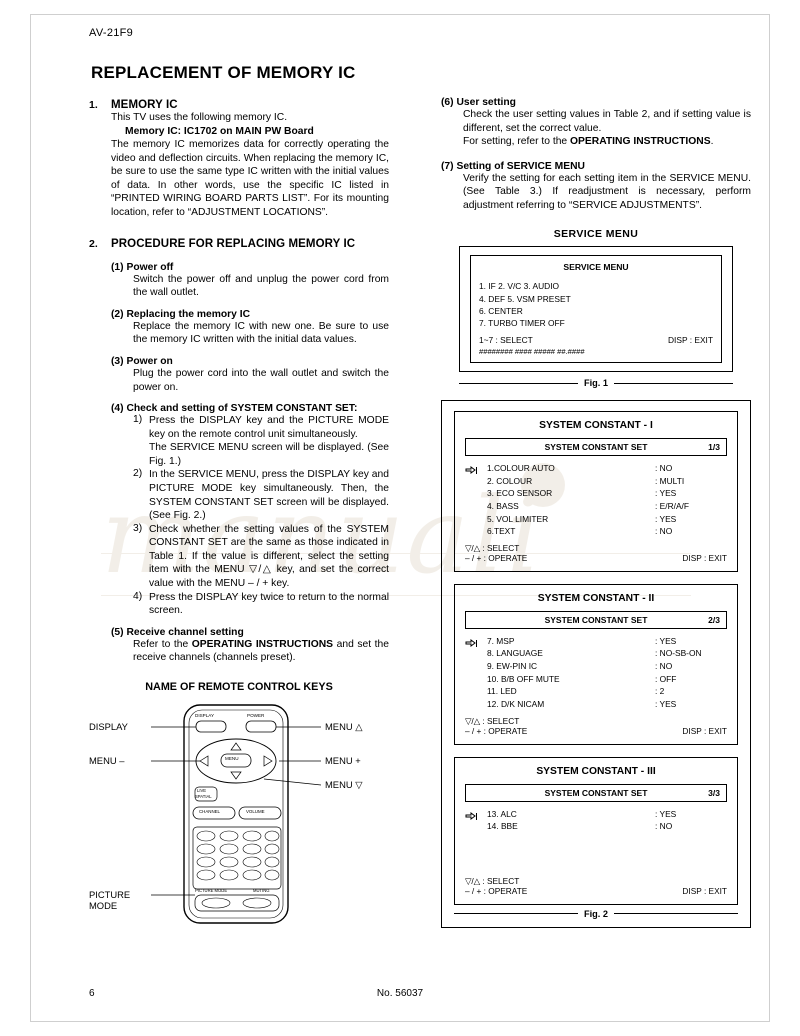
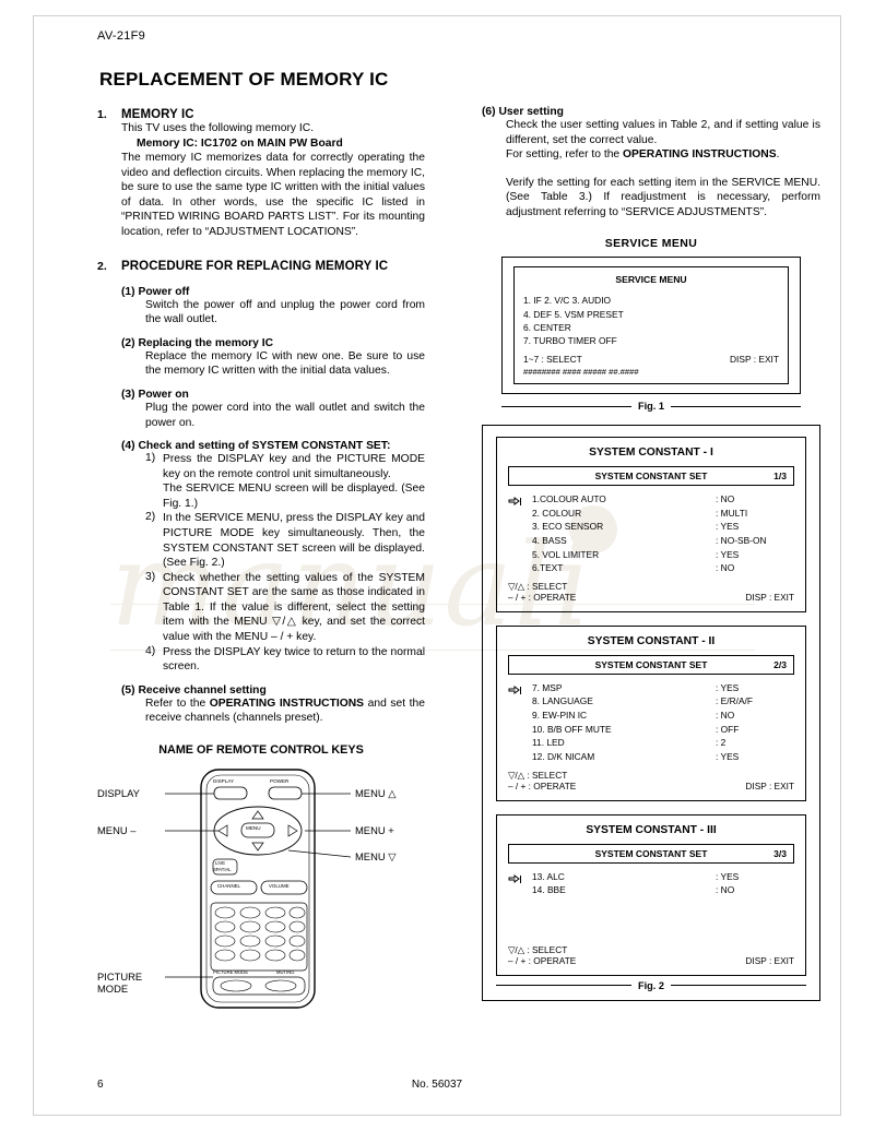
  AV-21F9
  REPLACEMENT OF MEMORY IC
  manuali
  1.
  MEMORY IC
  This TV uses the following memory IC.
  Memory IC: IC1702 on MAIN PW Board
  The memory IC memorizes data for correctly operating the video and deflection circuits. When replacing the memory IC, be sure to use the same type IC written with the initial values of data. In other words, use the specific IC listed in “PRINTED WIRING BOARD PARTS LIST”. For its mounting location, refer to “ADJUSTMENT LOCATIONS”.
  2.
  PROCEDURE FOR REPLACING MEMORY IC
  (1) Power off
  Switch the power off and unplug the power cord from the wall outlet.
  (2) Replacing the memory IC
  Replace the memory IC with new one. Be sure to use the memory IC written with the initial data values.
  (3) Power on
  Plug the power cord into the wall outlet and switch the power on.
  (4) Check and setting of SYSTEM CONSTANT SET:
  1)
  Press the DISPLAY key and the PICTURE MODE key on the remote control unit simultaneously.
  The SERVICE MENU screen will be displayed. (See Fig. 1.)
  2)
  In the SERVICE MENU, press the DISPLAY key and PICTURE MODE key simultaneously. Then, the SYSTEM CONSTANT SET screen will be displayed. (See Fig. 2.)
  3)
  Check whether the setting values of the SYSTEM CONSTANT SET are the same as those indicated in Table 1. If the value is different, select the setting item with the MENU ▽/△ key, and set the correct value with the MENU – / + key.
  4)
  Press the DISPLAY key twice to return to the normal screen.
  (5) Receive channel setting
  Refer to the OPERATING INSTRUCTIONS and set the receive channels (channels preset).
  NAME OF REMOTE CONTROL KEYS
  DISPLAY
  MENU –
  PICTURE
  MODE
  MENU △
  MENU +
  MENU ▽
  (6) User setting
  Check the user setting values in Table 2, and if setting value is different, set the correct value.
  For setting, refer to the OPERATING INSTRUCTIONS.
- (7) Setting of SERVICE MENU
  Verify the setting for each setting item in the SERVICE MENU. (See Table 3.) If readjustment is necessary, perform adjustment referring to “SERVICE ADJUSTMENTS”.
  SERVICE MENU
  SERVICE MENU
  1. IF 2. V/C 3. AUDIO
  4. DEF 5. VSM PRESET
  6. CENTER
  7. TURBO TIMER OFF
  1~7 : SELECT
  DISP : EXIT
  ######## #### ##### ##.####
  Fig. 1
  SYSTEM CONSTANT - I
  SYSTEM CONSTANT SET
  1/3
  1.COLOUR AUTO
  : NO
  2. COLOUR
  : MULTI
  3. ECO SENSOR
  : YES
  4. BASS
- : E/R/A/F
+ : NO-SB-ON
  5. VOL LIMITER
  : YES
  6.TEXT
  : NO
  ▽/△ : SELECT
  – / + : OPERATE
  DISP : EXIT
  SYSTEM CONSTANT - II
  SYSTEM CONSTANT SET
  2/3
  7. MSP
  : YES
  8. LANGUAGE
- : NO-SB-ON
+ : E/R/A/F
  9. EW-PIN IC
  : NO
  10. B/B OFF MUTE
  : OFF
  11. LED
  : 2
  12. D/K NICAM
  : YES
  ▽/△ : SELECT
  – / + : OPERATE
  DISP : EXIT
  SYSTEM CONSTANT - III
  SYSTEM CONSTANT SET
  3/3
  13. ALC
  : YES
  14. BBE
  : NO
  ▽/△ : SELECT
  – / + : OPERATE
  DISP : EXIT
  Fig. 2
  6
  No. 56037
